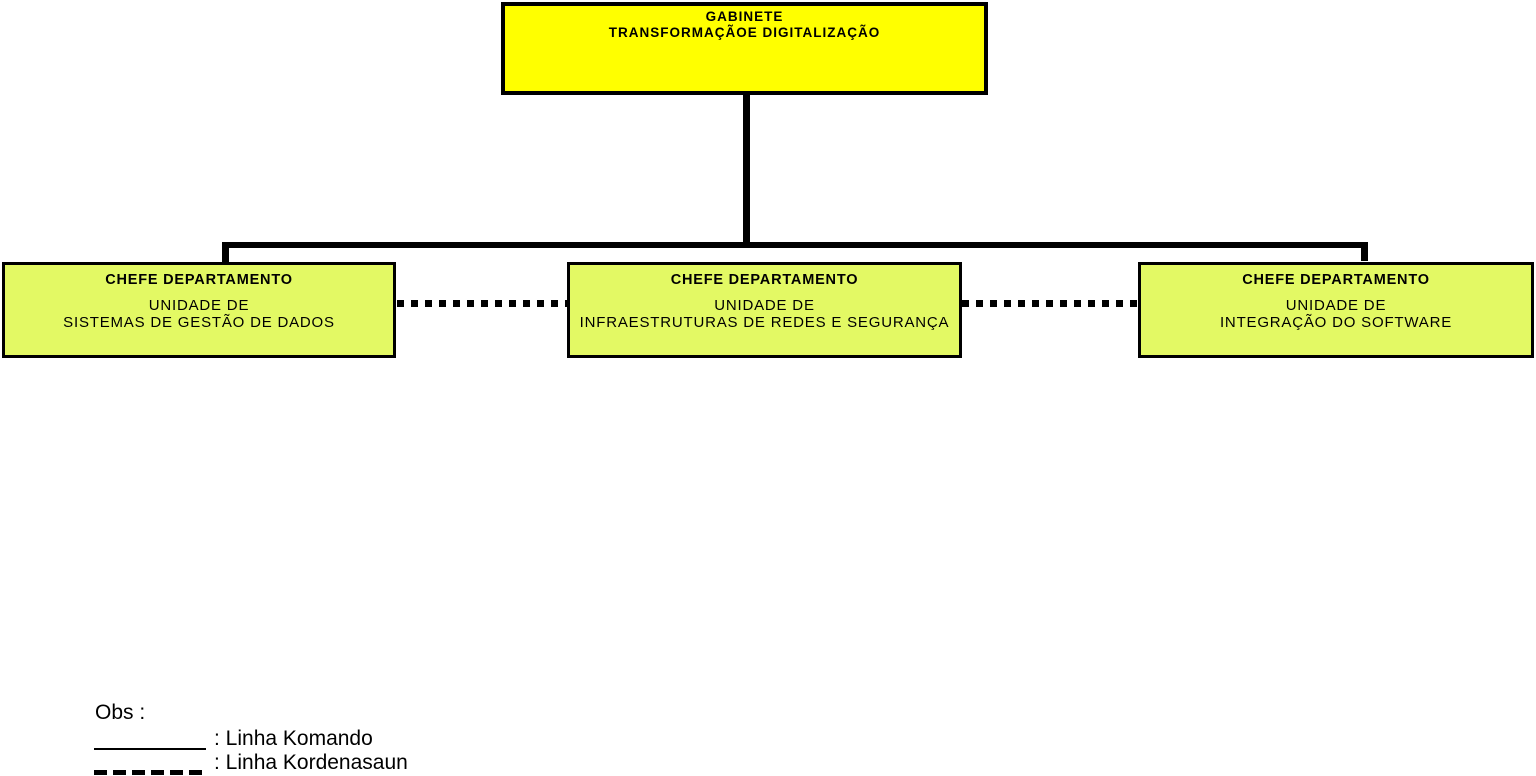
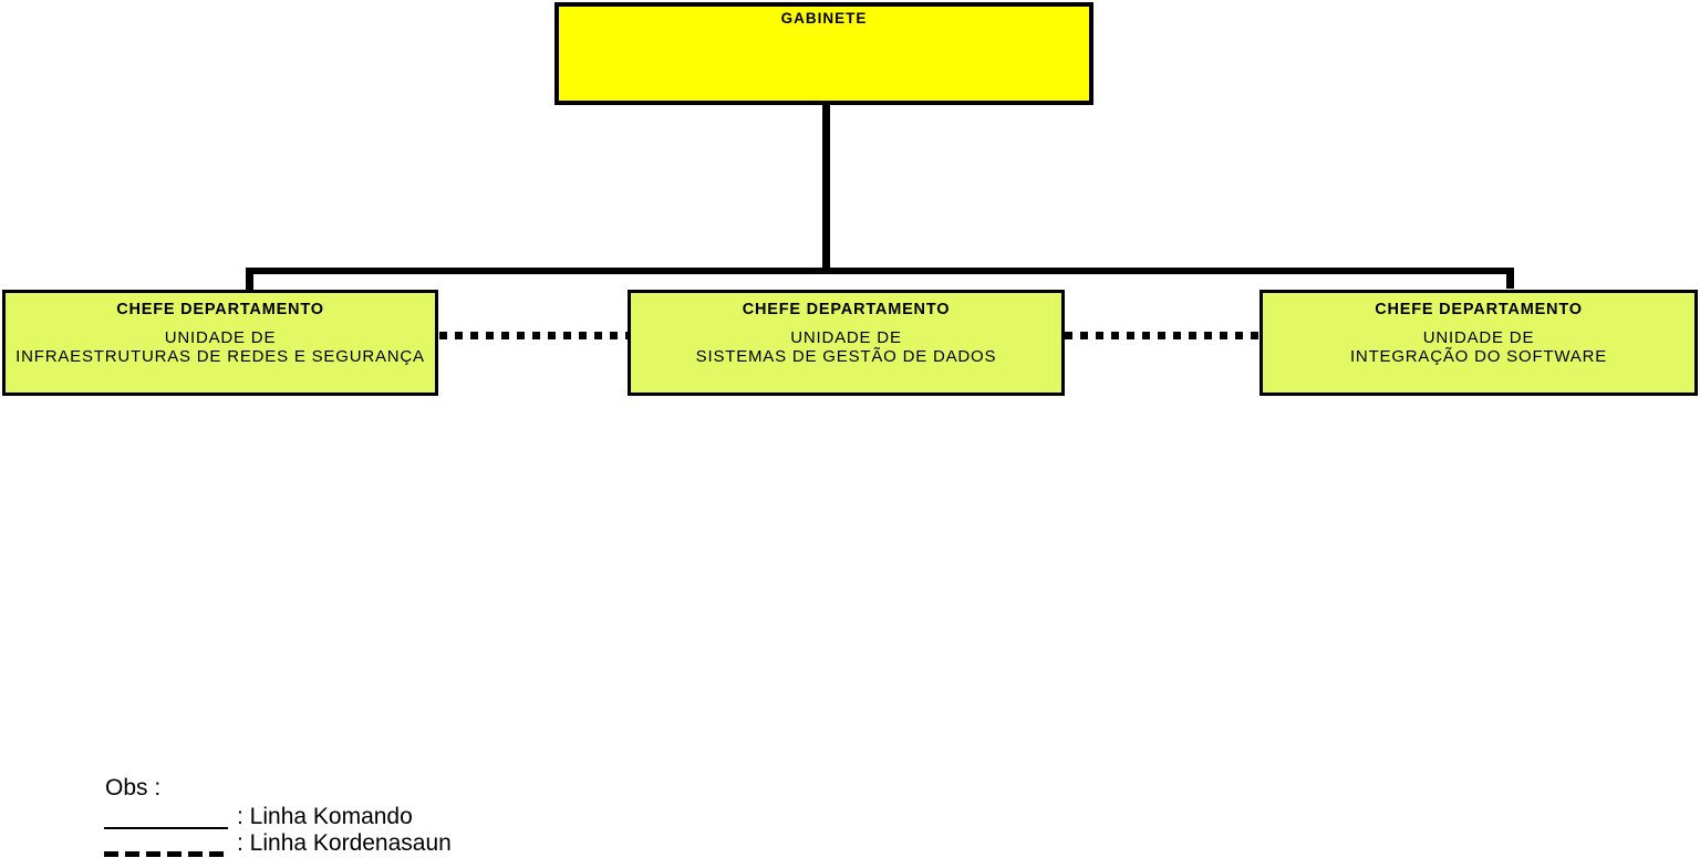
  GABINETE
- TRANSFORMAÇÃOE DIGITALIZAÇÃO
  CHEFE DEPARTAMENTO
  UNIDADE DE
- SISTEMAS DE GESTÃO DE DADOS
+ INFRAESTRUTURAS DE REDES E SEGURANÇA
  CHEFE DEPARTAMENTO
  UNIDADE DE
- INFRAESTRUTURAS DE REDES E SEGURANÇA
+ SISTEMAS DE GESTÃO DE DADOS
  CHEFE DEPARTAMENTO
  UNIDADE DE
  INTEGRAÇÃO DO SOFTWARE
  Obs :
  : Linha Komando
  : Linha Kordenasaun
